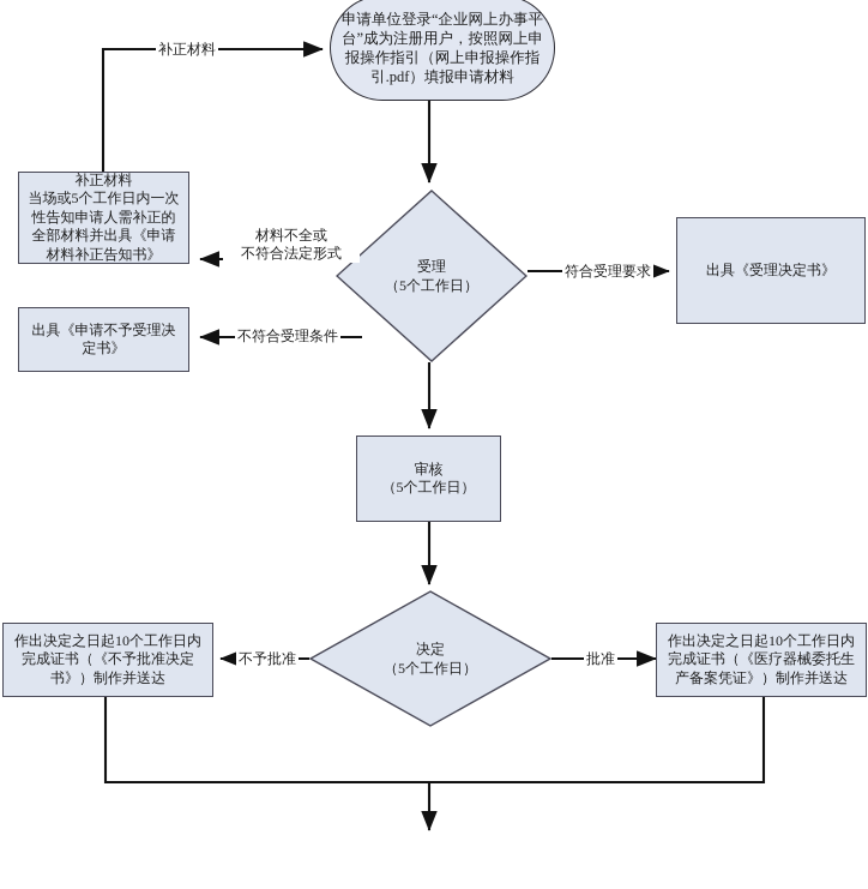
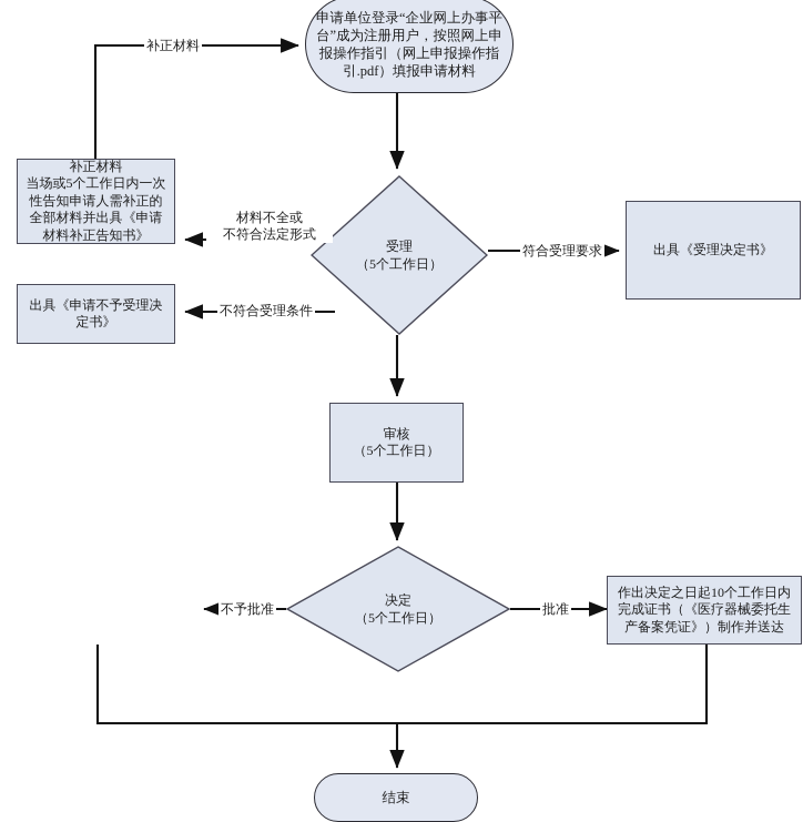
  申请单位登录“企业网上办事平台”成为注册用户，按照网上申报操作指引（网上申报操作指引.pdf）填报申请材料
  受理
  （5个工作日）
  补正材料
  当场或5个工作日内一次性告知申请人需补正的全部材料并出具《申请材料补正告知书》
  出具《申请不予受理决定书》
  出具《受理决定书》
  审核
  （5个工作日）
  决定
  （5个工作日）
- 作出决定之日起10个工作日内完成证书（《不予批准决定书》）制作并送达
  作出决定之日起10个工作日内完成证书（《医疗器械委托生产备案凭证》）制作并送达
+ 结束
  补正材料
  材料不全或
  不符合法定形式
  不符合受理条件
  符合受理要求
  不予批准
  批准
